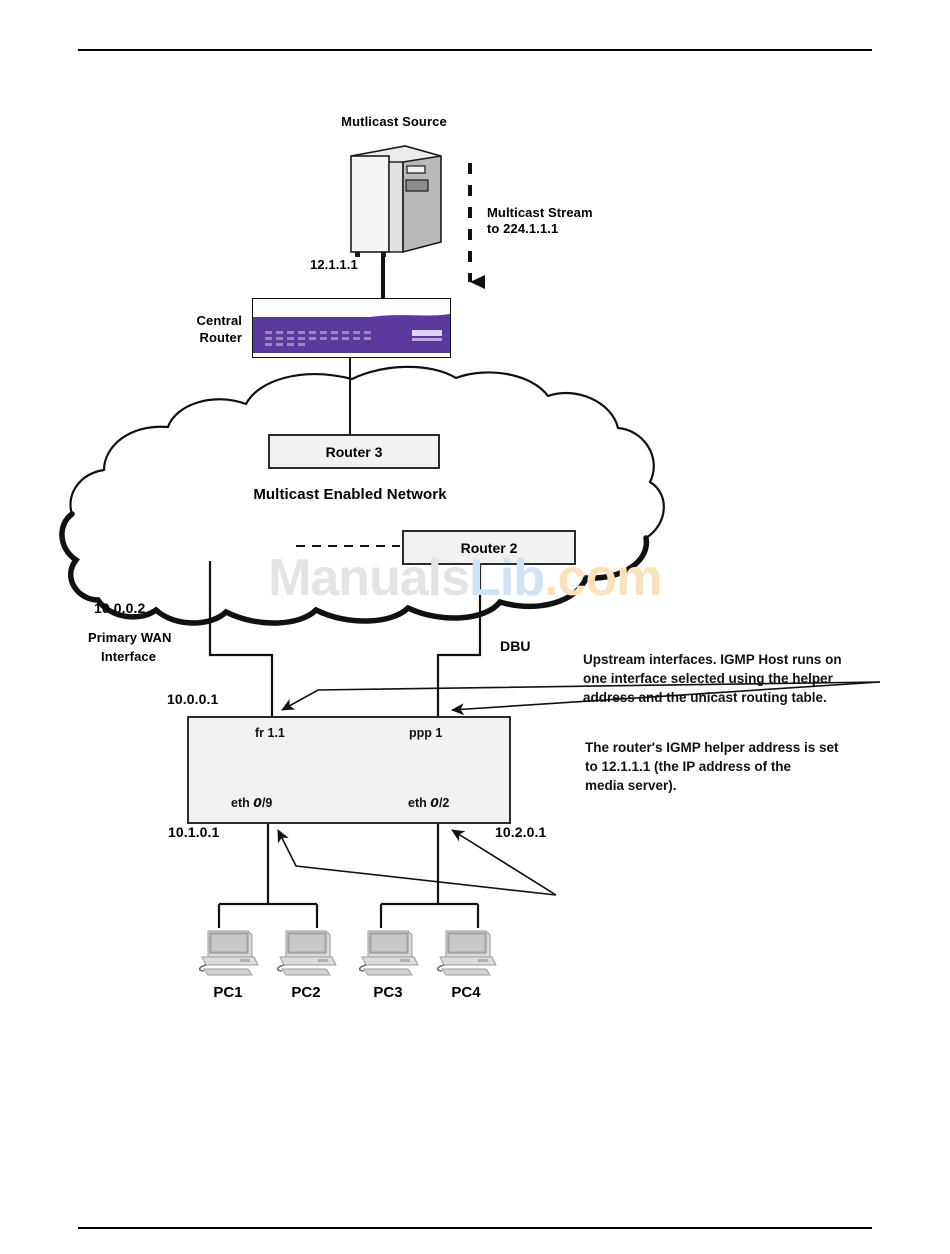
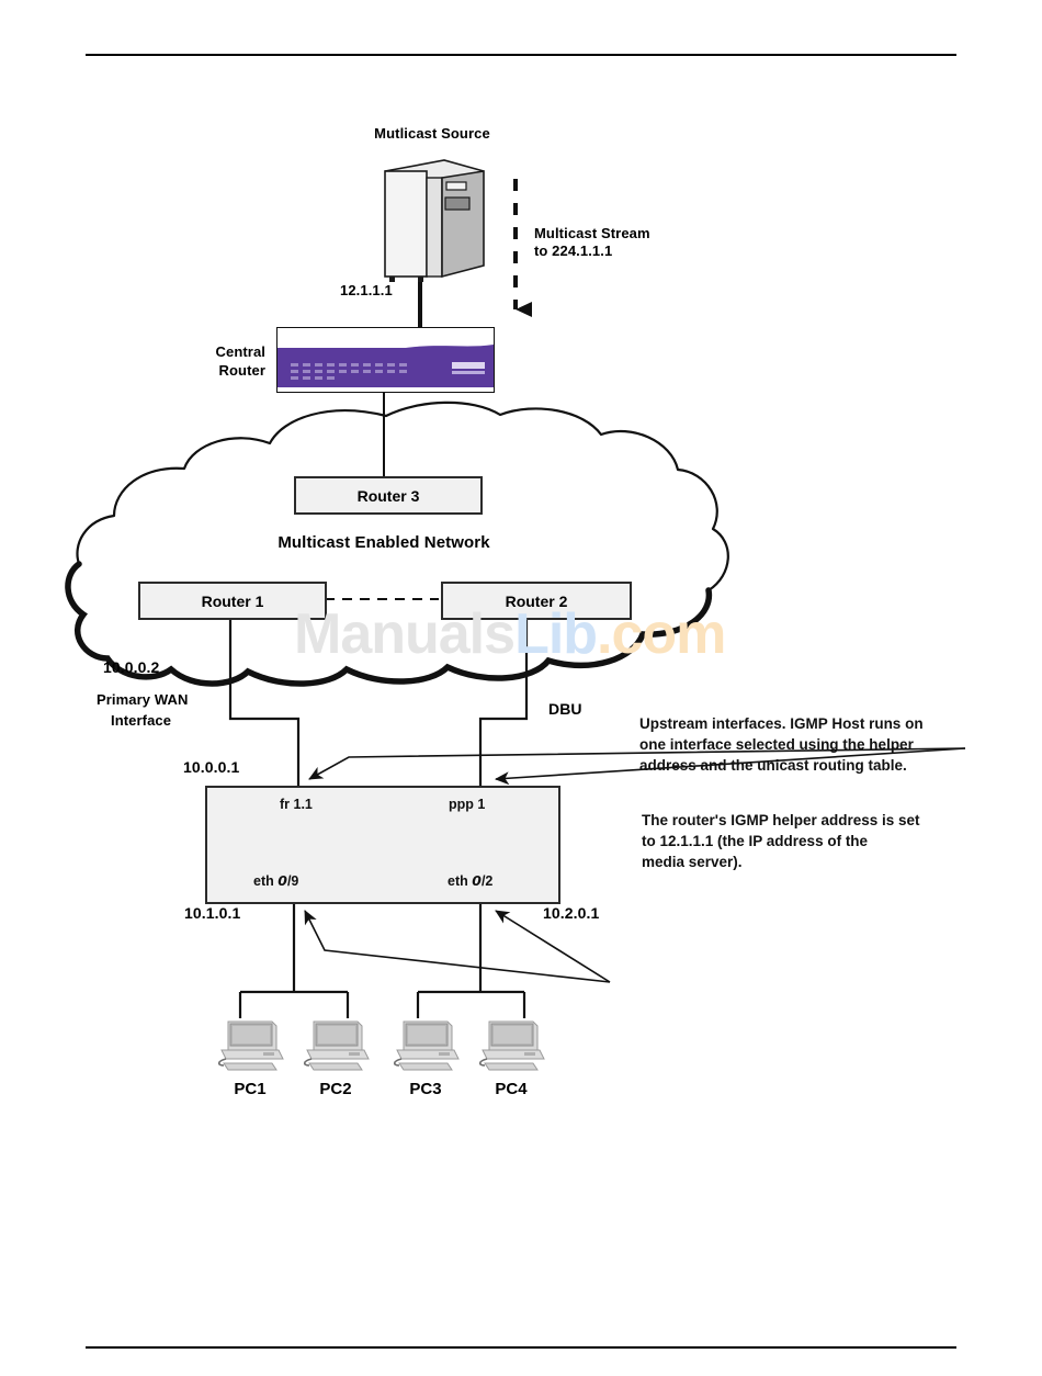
  Mutlicast Source
  12.1.1.1
  Multicast Stream
  to 224.1.1.1
  Central
  Router
  Router 3
  Multicast Enabled Network
+ Router 1
  Router 2
  ManualsLib.com
  10.0.0.2
  Primary WAN
  Interface
  DBU
  10.0.0.1
  fr 1.1
  ppp 1
  eth 0/9
  eth 0/2
  10.1.0.1
  10.2.0.1
  PC1
  PC2
  PC3
  PC4
  Upstream interfaces. IGMP Host runs on
  one interface selected using the helper
  address and the unicast routing table.
  The router's IGMP helper address is set
  to 12.1.1.1 (the IP address of the
  media server).
